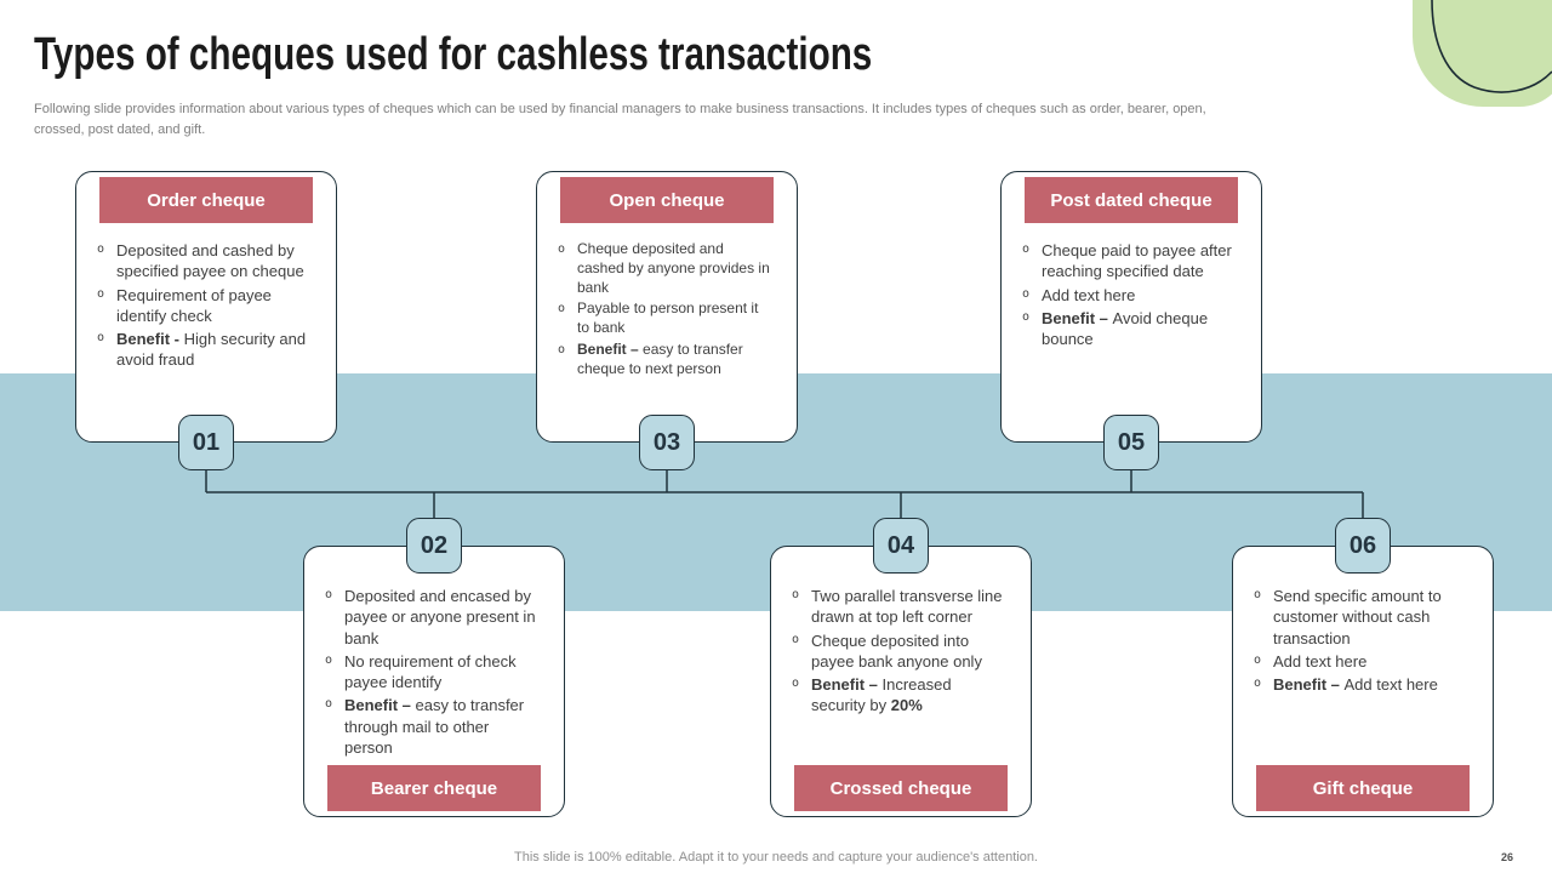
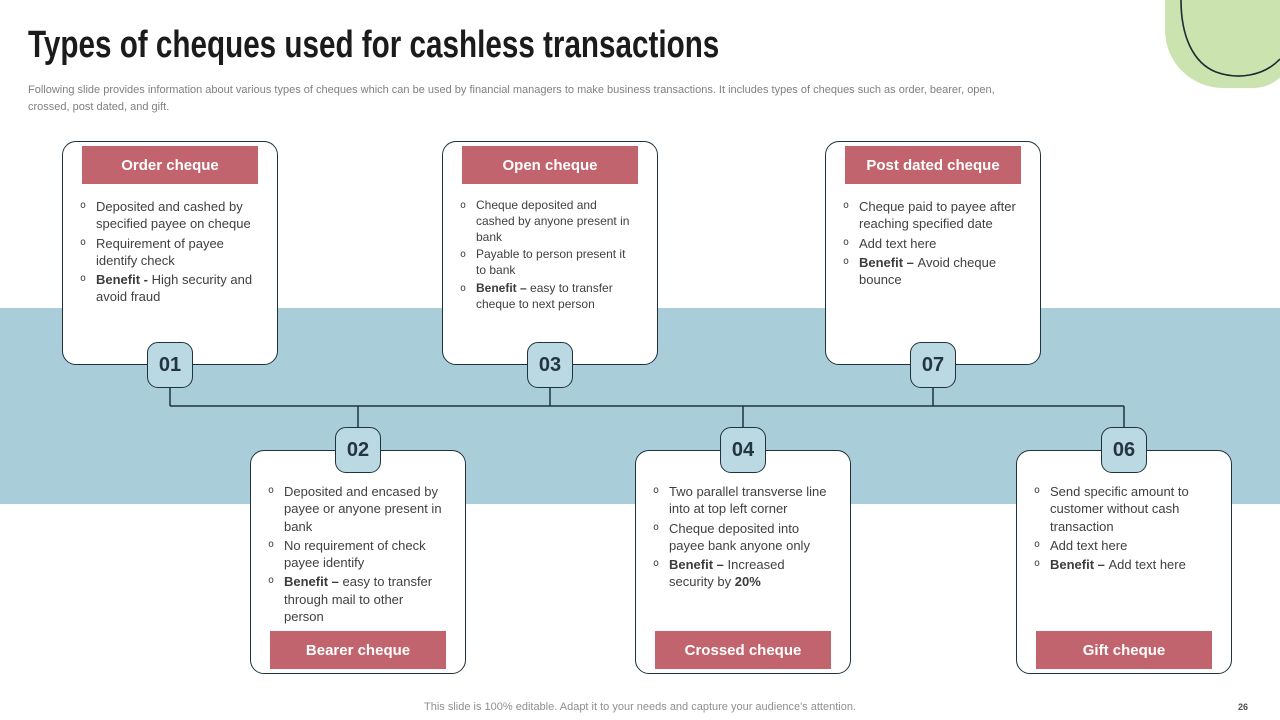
  Types of cheques used for cashless transactions
  Following slide provides information about various types of cheques which can be used by financial managers to make business transactions. It includes types of cheques such as order, bearer, open, crossed, post dated, and gift.
  Order cheque
  o
  Deposited and cashed by specified payee on cheque
  o
  Requirement of payee identify check
  o
  Benefit - High security and avoid fraud
  01
  Bearer cheque
  o
  Deposited and encased by payee or anyone present in bank
  o
  No requirement of check payee identify
  o
  Benefit – easy to transfer through mail to other person
  02
  Open cheque
  o
- Cheque deposited and cashed by anyone provides in bank
+ Cheque deposited and cashed by anyone present in bank
  o
  Payable to person present it to bank
  o
  Benefit – easy to transfer cheque to next person
  03
  Crossed cheque
  o
- Two parallel transverse line drawn at top left corner
+ Two parallel transverse line into at top left corner
  o
  Cheque deposited into payee bank anyone only
  o
  Benefit – Increased security by 20%
  04
  Post dated cheque
  o
  Cheque paid to payee after reaching specified date
  o
  Add text here
  o
  Benefit – Avoid cheque bounce
- 05
+ 07
  Gift cheque
  o
  Send specific amount to customer without cash transaction
  o
  Add text here
  o
  Benefit – Add text here
  06
  This slide is 100% editable. Adapt it to your needs and capture your audience's attention.
  26
